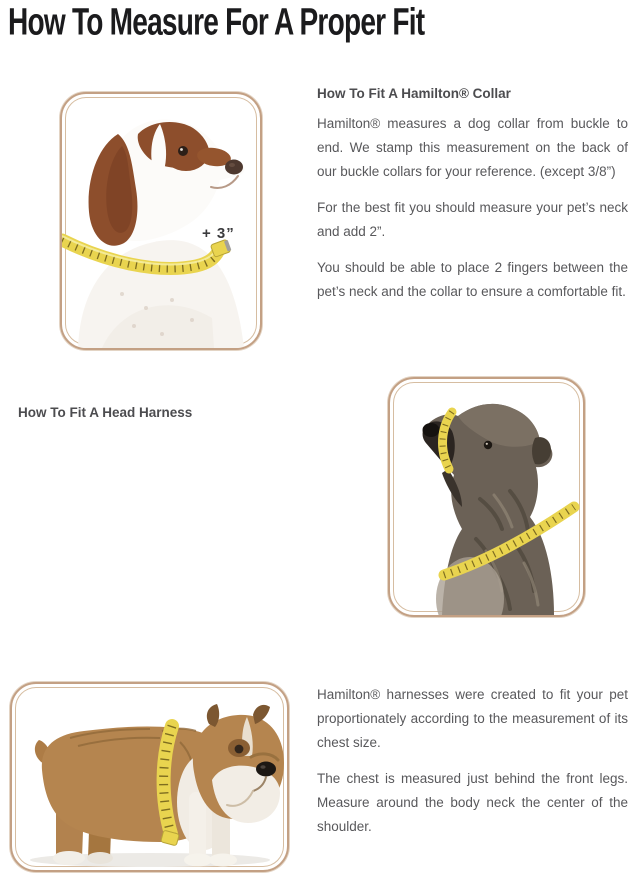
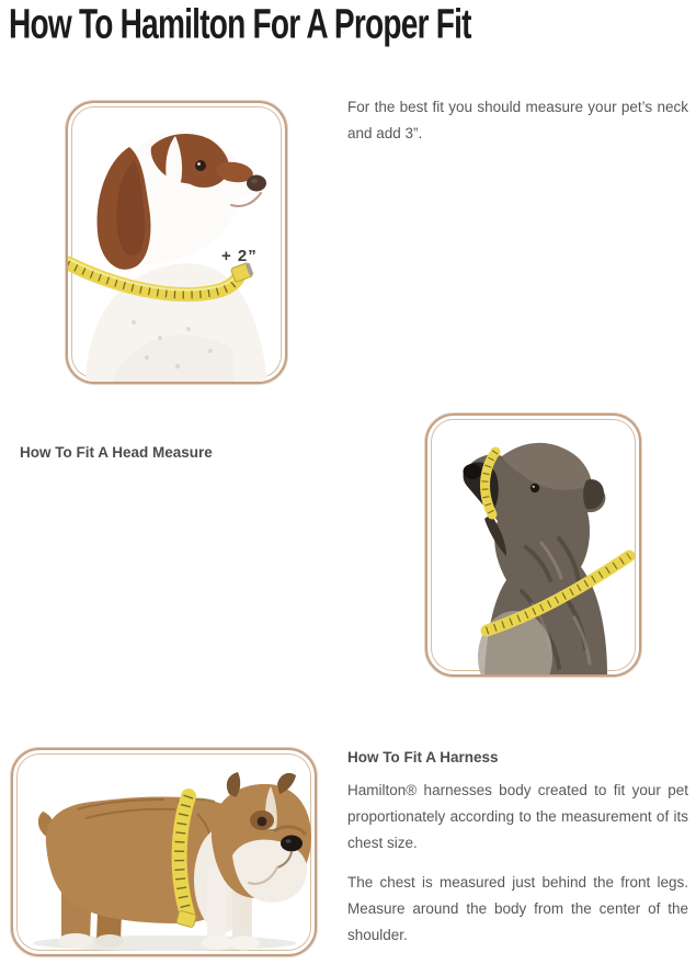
- How To Measure For A Proper Fit
+ How To Hamilton For A Proper Fit
- + 3”
+ + 2”
- How To Fit A Hamilton® Collar
- Hamilton® measures a dog collar from buckle to end. We stamp this measurement on the back of our buckle collars for your reference. (except 3/8”)
- For the best fit you should measure your pet’s neck and add 2”.
+ For the best fit you should measure your pet’s neck and add 3”.
- You should be able to place 2 fingers between the pet’s neck and the collar to ensure a comfortable fit.
- How To Fit A Head Harness
+ How To Fit A Head Measure
+ How To Fit A Harness
- Hamilton® harnesses were created to fit your pet proportionately according to the measurement of its chest size.
+ Hamilton® harnesses body created to fit your pet proportionately according to the measurement of its chest size.
- The chest is measured just behind the front legs. Measure around the body neck the center of the shoulder.
+ The chest is measured just behind the front legs. Measure around the body from the center of the shoulder.
